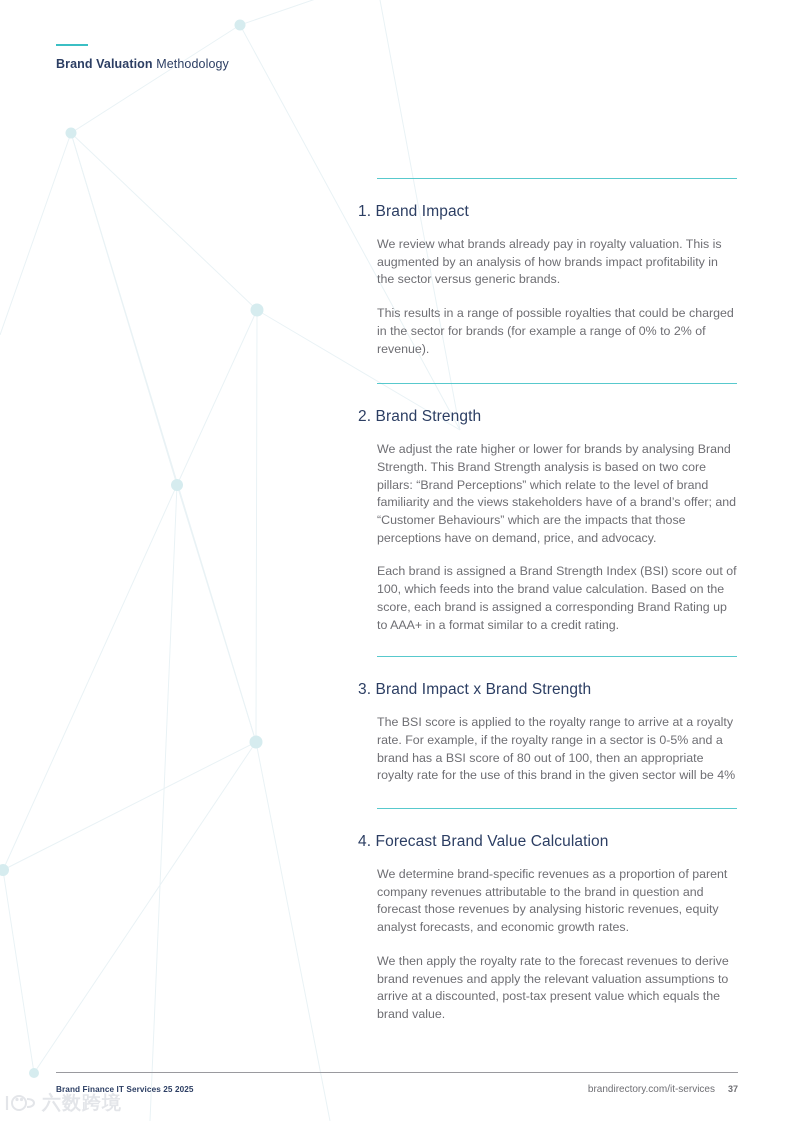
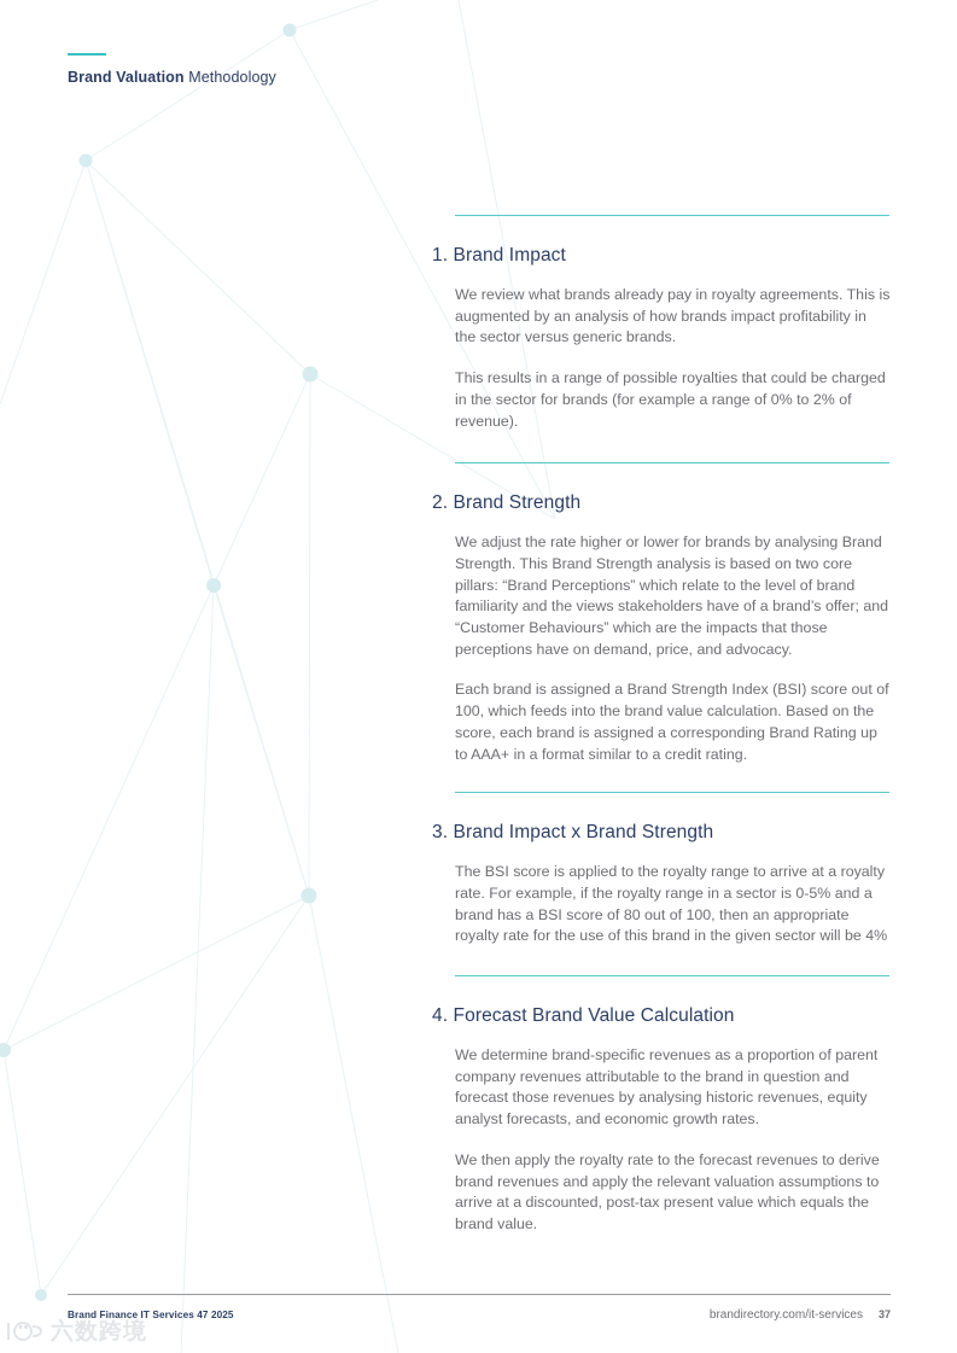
  Brand Valuation Methodology
  1. Brand Impact
- We review what brands already pay in royalty valuation. This is augmented by an analysis of how brands impact profitability in the sector versus generic brands.
+ We review what brands already pay in royalty agreements. This is augmented by an analysis of how brands impact profitability in the sector versus generic brands.
  This results in a range of possible royalties that could be charged in the sector for brands (for example a range of 0% to 2% of revenue).
  2. Brand Strength
  We adjust the rate higher or lower for brands by analysing Brand Strength. This Brand Strength analysis is based on two core pillars: “Brand Perceptions” which relate to the level of brand familiarity and the views stakeholders have of a brand’s offer; and “Customer Behaviours” which are the impacts that those perceptions have on demand, price, and advocacy.
  Each brand is assigned a Brand Strength Index (BSI) score out of 100, which feeds into the brand value calculation. Based on the score, each brand is assigned a corresponding Brand Rating up to AAA+ in a format similar to a credit rating.
  3. Brand Impact x Brand Strength
  The BSI score is applied to the royalty range to arrive at a royalty rate. For example, if the royalty range in a sector is 0-5% and a brand has a BSI score of 80 out of 100, then an appropriate royalty rate for the use of this brand in the given sector will be 4%
  4. Forecast Brand Value Calculation
  We determine brand-specific revenues as a proportion of parent company revenues attributable to the brand in question and forecast those revenues by analysing historic revenues, equity analyst forecasts, and economic growth rates.
  We then apply the royalty rate to the forecast revenues to derive brand revenues and apply the relevant valuation assumptions to arrive at a discounted, post-tax present value which equals the brand value.
- Brand Finance IT Services 25 2025
+ Brand Finance IT Services 47 2025
  brandirectory.com/it-services
  37
  六数跨境
